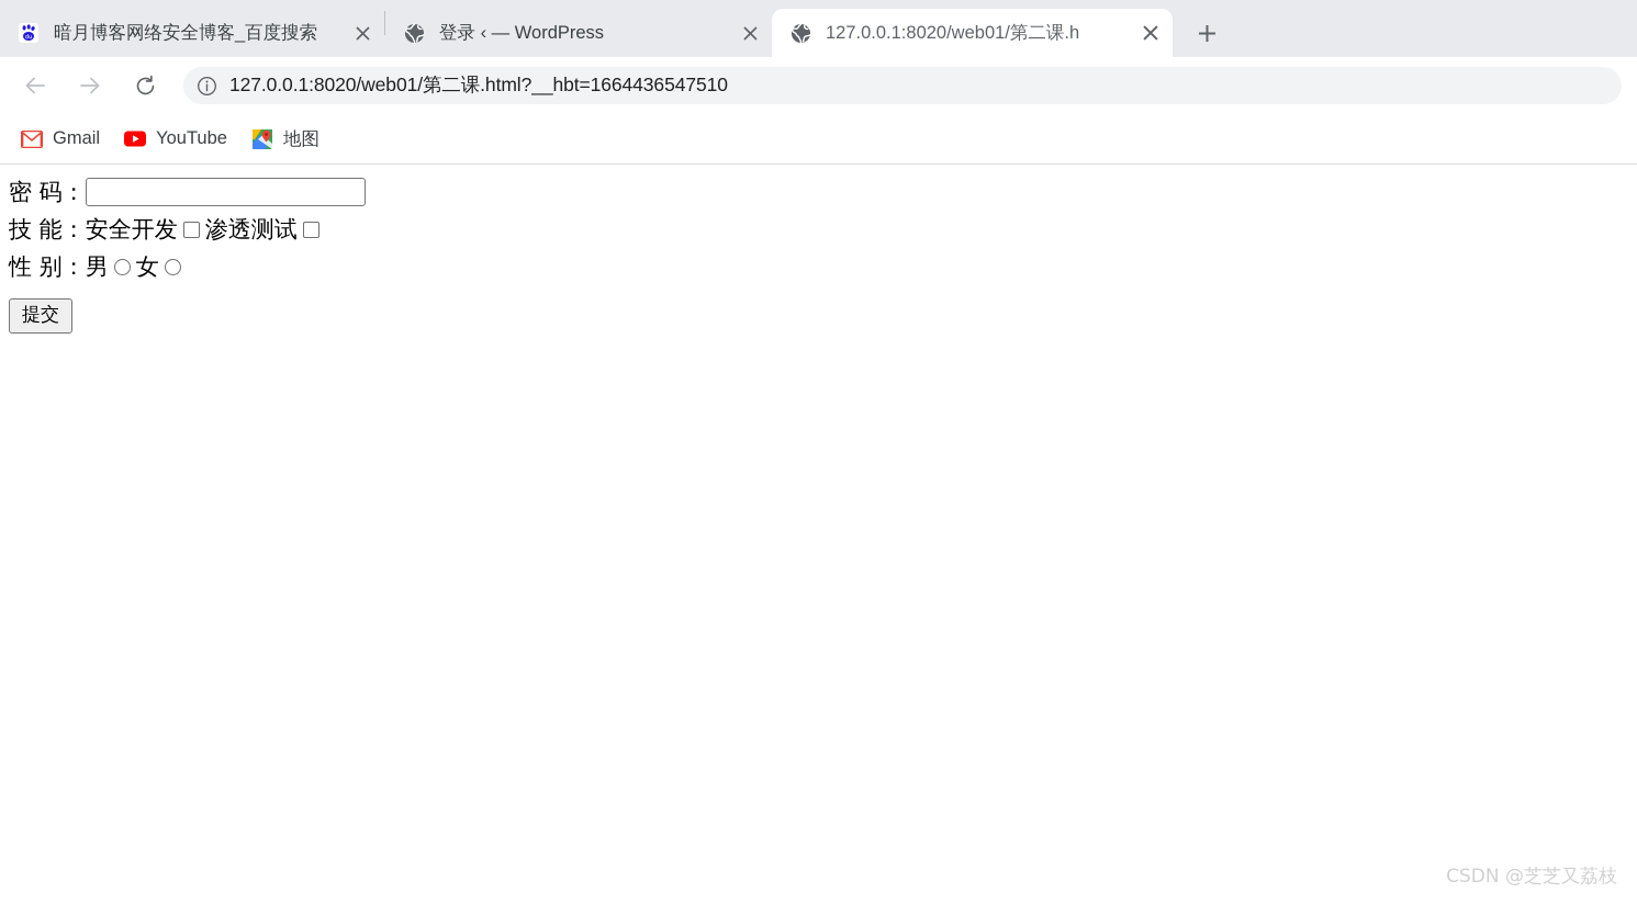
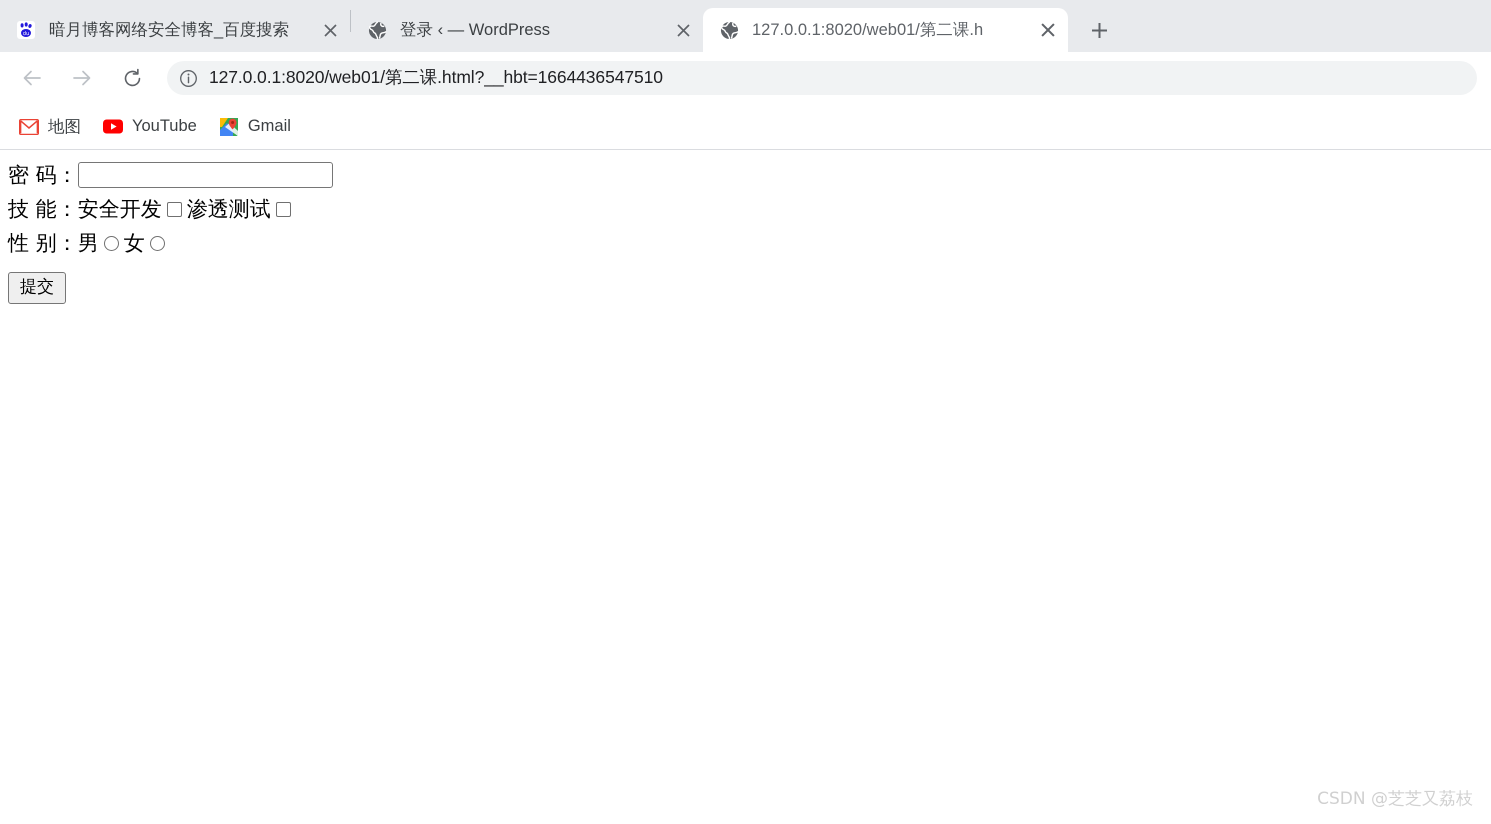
  暗月博客网络安全博客_百度搜索
  登录 ‹ — WordPress
  127.0.0.1:8020/web01/第二课.h
  127.0.0.1:8020/web01/第二课.html?__hbt=1664436547510
- Gmail
+ 地图
  YouTube
- 地图
+ Gmail
  密 码：
  技 能：
  安全开发
  渗透测试
  性 别：
  男
  女
  提交
  CSDN @芝芝又荔枝
